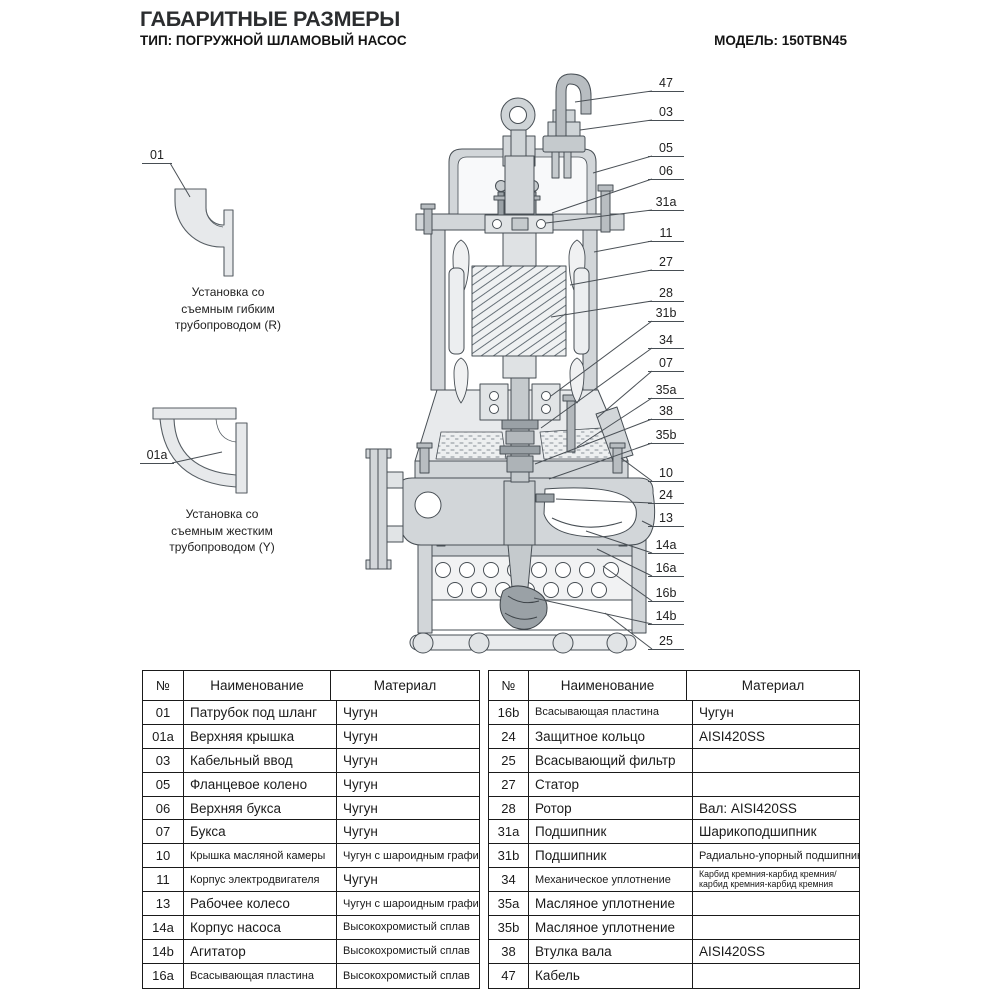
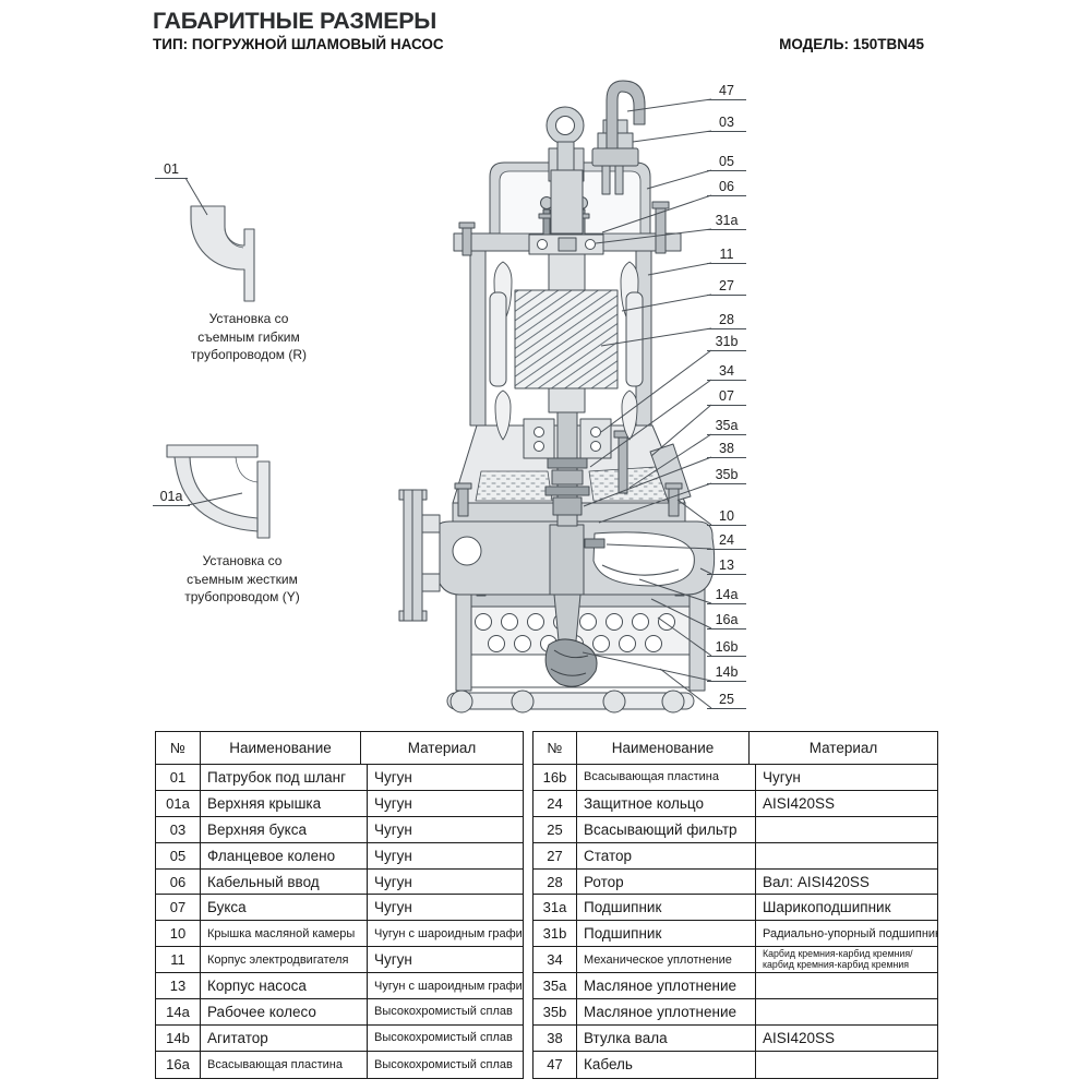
  ГАБАРИТНЫЕ РАЗМЕРЫ
  ТИП: ПОГРУЖНОЙ ШЛАМОВЫЙ НАСОС
  МОДЕЛЬ: 150TBN45
  47
  03
  05
  06
  31a
  11
  27
  28
  31b
  34
  07
  35a
  38
  35b
  10
  24
  13
  14a
  16a
  16b
  14b
  25
  01
  Установка со
  съемным гибким
  трубопроводом (R)
  01a
  Установка со
  съемным жестким
  трубопроводом (Y)
  №
  Наименование
  Материал
  01
  Патрубок под шланг
  Чугун
  01a
  Верхняя крышка
  Чугун
  03
- Кабельный ввод
+ Верхняя букса
  Чугун
  05
  Фланцевое колено
  Чугун
  06
- Верхняя букса
+ Кабельный ввод
  Чугун
  07
  Букса
  Чугун
  10
  Крышка масляной камеры
  Чугун с шароидным графи
  11
  Корпус электродвигателя
  Чугун
  13
- Рабочее колесо
+ Корпус насоса
  Чугун с шароидным графи
  14a
- Корпус насоса
+ Рабочее колесо
  Высокохромистый сплав
  14b
  Агитатор
  Высокохромистый сплав
  16a
  Всасывающая пластина
  Высокохромистый сплав
  №
  Наименование
  Материал
  16b
  Всасывающая пластина
  Чугун
  24
  Защитное кольцо
  AISI420SS
  25
  Всасывающий фильтр
  27
  Статор
  28
  Ротор
  Вал: AISI420SS
  31a
  Подшипник
  Шарикоподшипник
  31b
  Подшипник
  Радиально-упорный подшипни
  34
  Механическое уплотнение
  Карбид кремния-карбид кремния/ карбид кремния-карбид кремния
  35a
  Масляное уплотнение
  35b
  Масляное уплотнение
  38
  Втулка вала
  AISI420SS
  47
  Кабель
